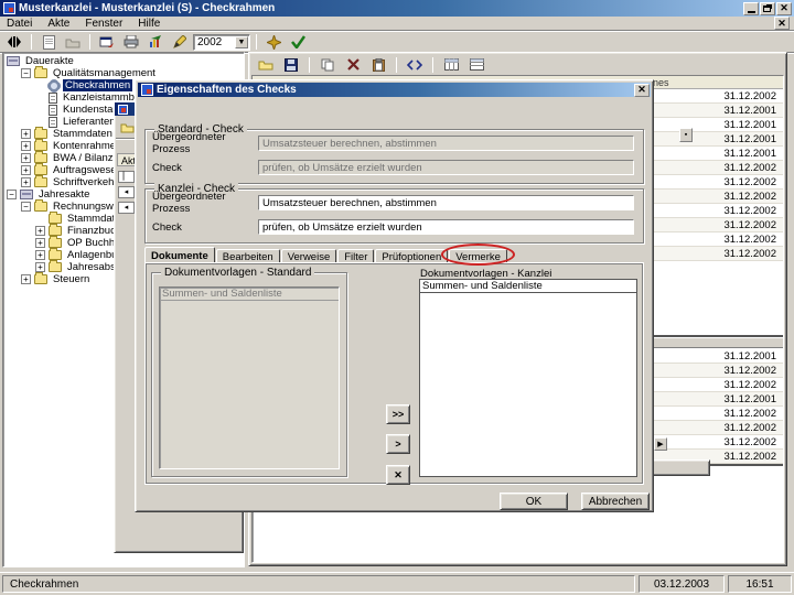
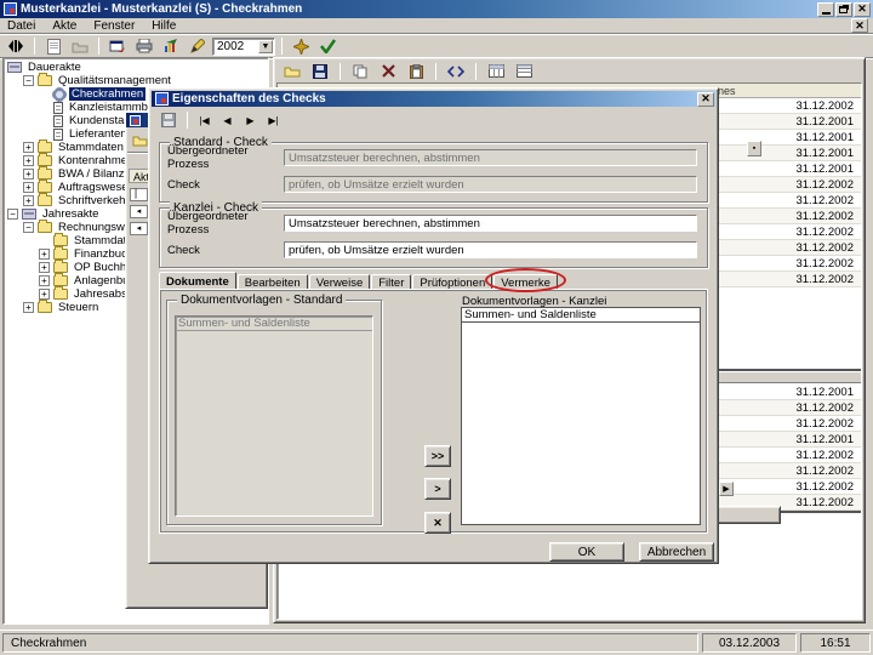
  Musterkanzlei - Musterkanzlei (S) - Checkrahmen
  ✕
  Datei
  Akte
  Fenster
  Hilfe
  ✕
  2002
  Dauerakte
  −
  Qualitätsmanagement
  Checkrahmen
  Kanzleistammb
  Kundensta
  +
  Stammdaten
  +
  Kontenrahm
  +
  +
  Auftragswes
  +
  Schriftverkeh
  −
  Jahresakte
  −
  Rechnungsw
  +
  +
  +
  +
  +
  Steuern
  nes
  31.12.2002
  31.12.2001
  31.12.2001
  31.12.2001
  31.12.2001
  31.12.2002
  31.12.2002
  31.12.2002
  31.12.2002
  31.12.2002
  31.12.2002
  31.12.2002
  31.12.2001
  31.12.2002
  31.12.2002
  31.12.2001
  31.12.2002
  31.12.2002
  31.12.2002
  31.12.2002
  Eigenschaften des Checks
  ✕
+ |◀
+ ◀
+ ▶
+ ▶|
  Standard - Check
  Übergeordneter Prozess
  Umsatzsteuer berechnen, abstimmen
  Check
  prüfen, ob Umsätze erzielt wurden
  Kanzlei - Check
  Übergeordneter Prozess
  Umsatzsteuer berechnen, abstimmen
  Check
  prüfen, ob Umsätze erzielt wurden
  Dokumente
  Bearbeiten
  Verweise
  Filter
  Prüfoptionen
  Vermerke
  Dokumentvorlagen - Standard
  Summen- und Saldenliste
  >>
  >
  ✕
  Dokumentvorlagen - Kanzlei
  Summen- und Saldenliste
  OK
  Abbrechen
  Checkrahmen
  03.12.2003
  16:51
